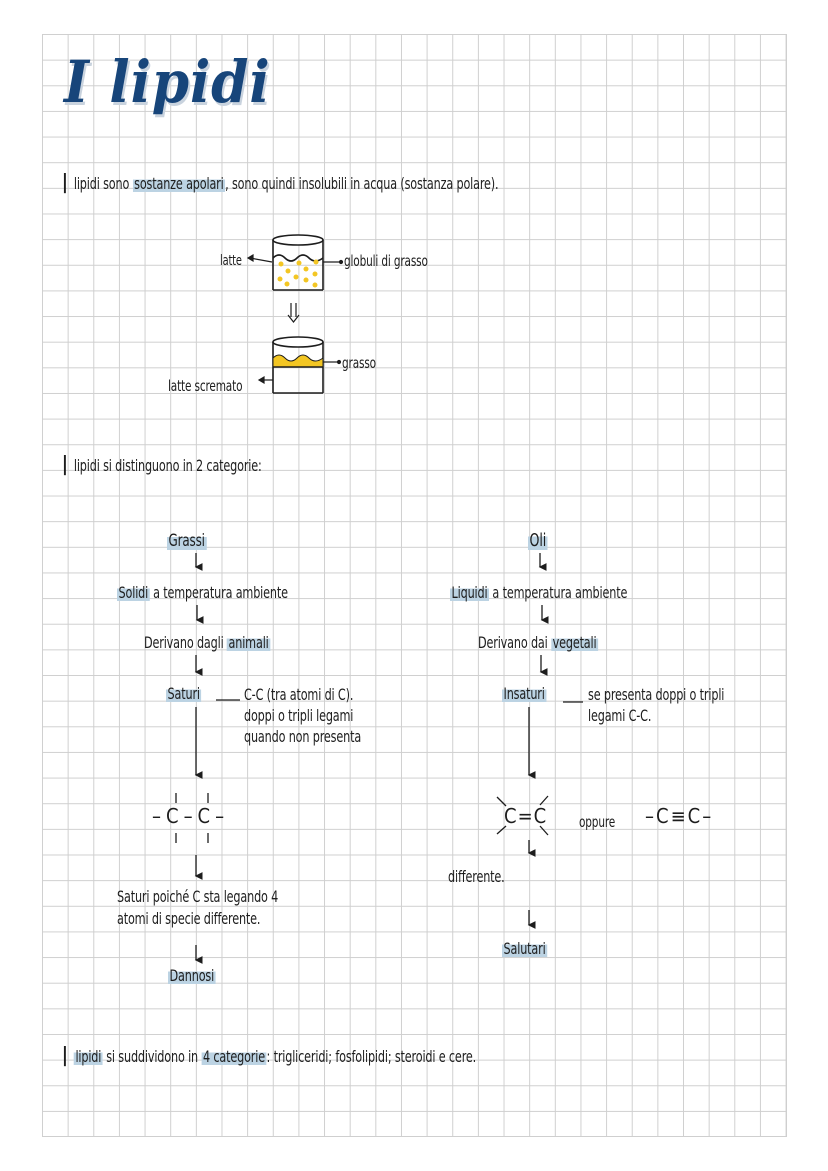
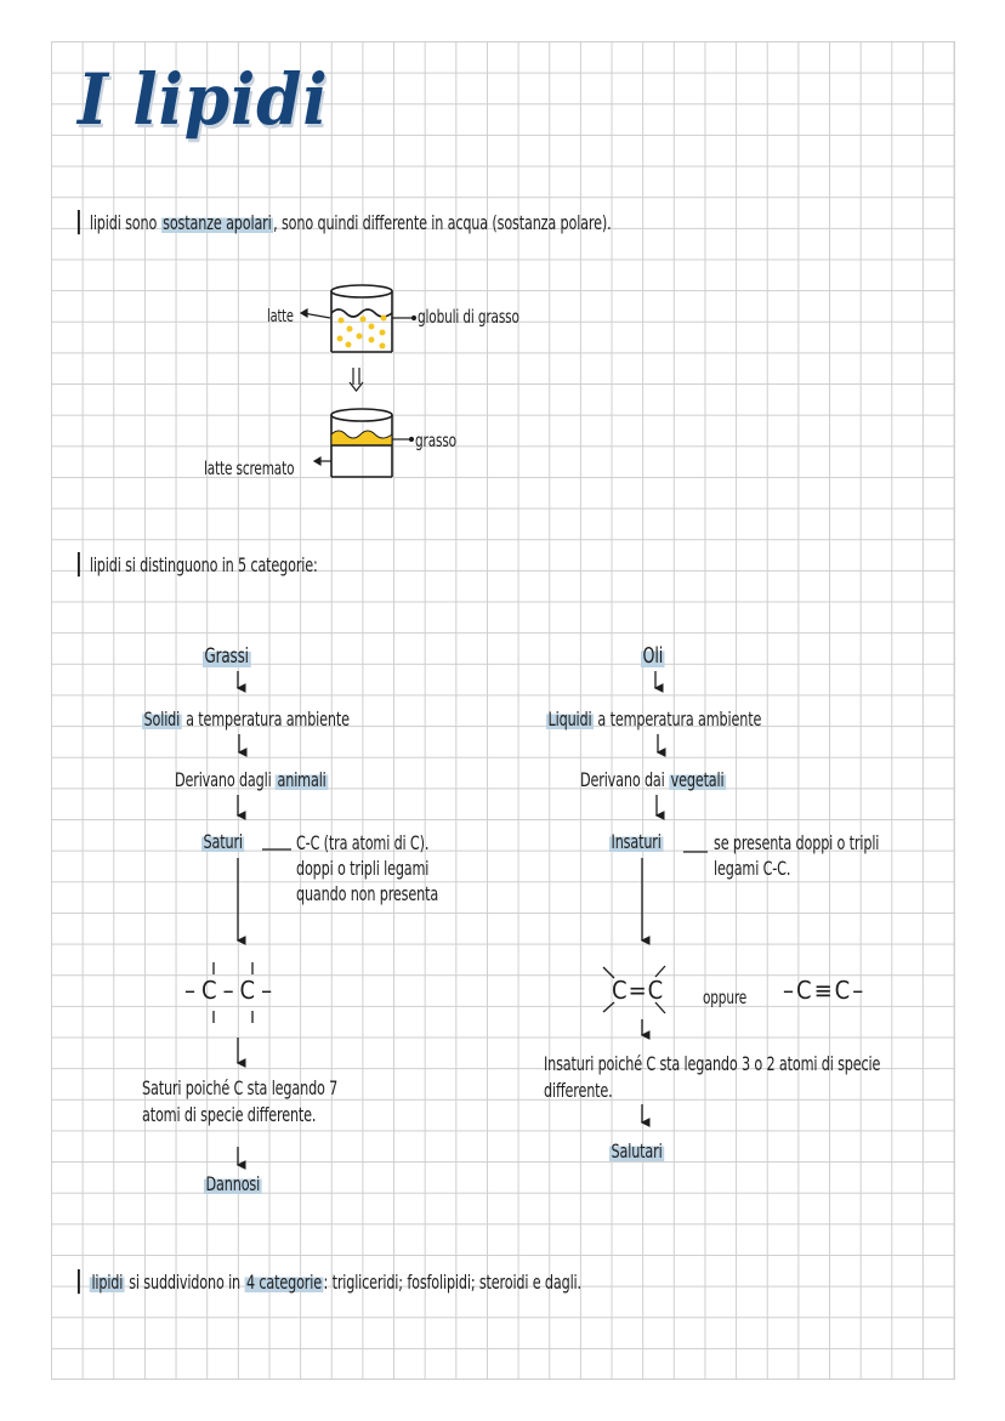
  I lipidi
- I lipidi sono sostanze apolari, sono quindi insolubili in acqua (sostanza polare).
+ I lipidi sono sostanze apolari, sono quindi differente in acqua (sostanza polare).
  latte
  globuli di grasso
  grasso
  latte scremato
- I lipidi si distinguono in 2 categorie:
+ I lipidi si distinguono in 5 categorie:
  Grassi
  Solidi a temperatura ambiente
  Derivano dagli animali
  Saturi
  C-C (tra atomi di C).
  doppi o tripli legami
  quando non presenta
  –C–C–
- Saturi poiché C sta legando 4
+ Saturi poiché C sta legando 7
  atomi di specie differente.
  Dannosi
  Oli
  Liquidi a temperatura ambiente
  Derivano dai vegetali
  Insaturi
  se presenta doppi o tripli
  legami C-C.
  C=C
  oppure
  –C≡C–
+ Insaturi poiché C sta legando 3 o 2 atomi di specie
  differente.
  Salutari
- I lipidi si suddividono in 4 categorie: trigliceridi; fosfolipidi; steroidi e cere.
+ I lipidi si suddividono in 4 categorie: trigliceridi; fosfolipidi; steroidi e dagli.
